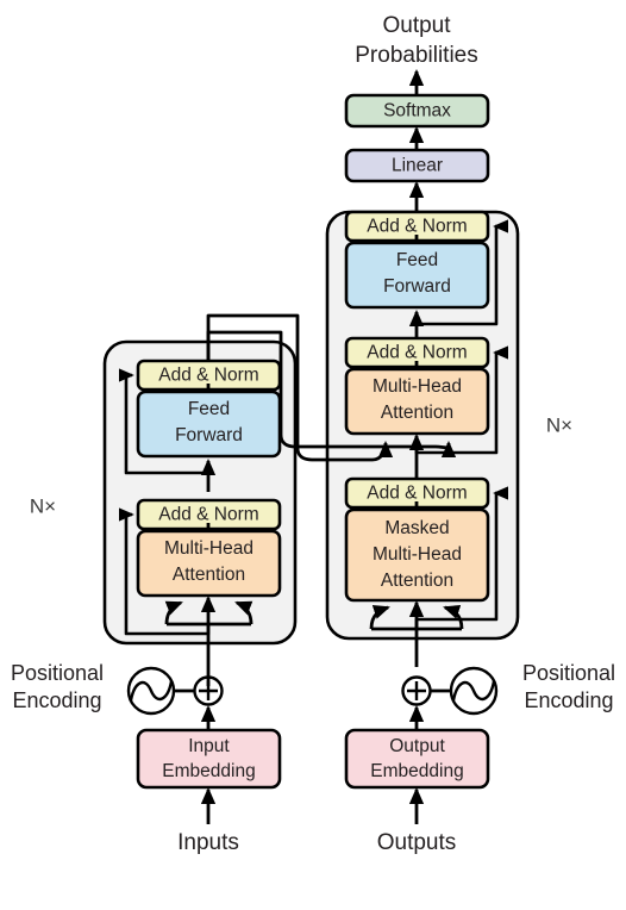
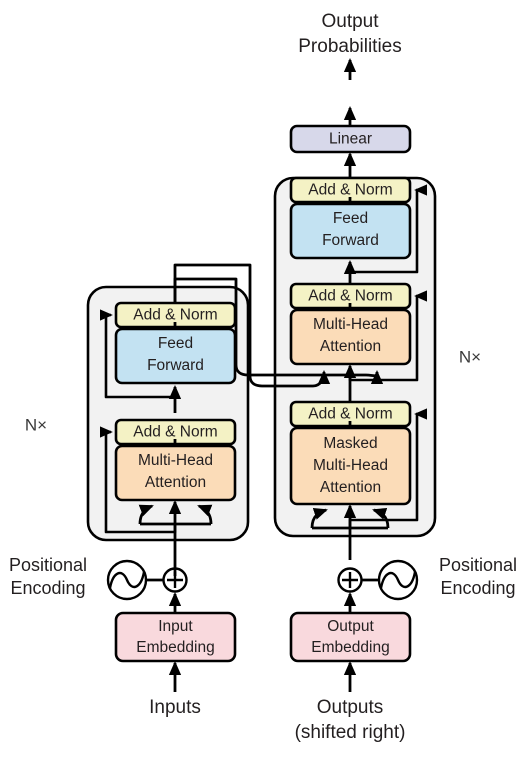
  Output
  Probabilities
- Softmax
  Linear
  Add & Norm
  Feed
  Forward
  Add & Norm
  Multi-Head
  Attention
  Add & Norm
  Masked
  Multi-Head
  Attention
  N×
  Add & Norm
  Feed
  Forward
  Add & Norm
  Multi-Head
  Attention
  N×
  Positional
  Encoding
  Input
  Embedding
  Inputs
  Positional
  Encoding
  Output
  Embedding
  Outputs
+ (shifted right)
